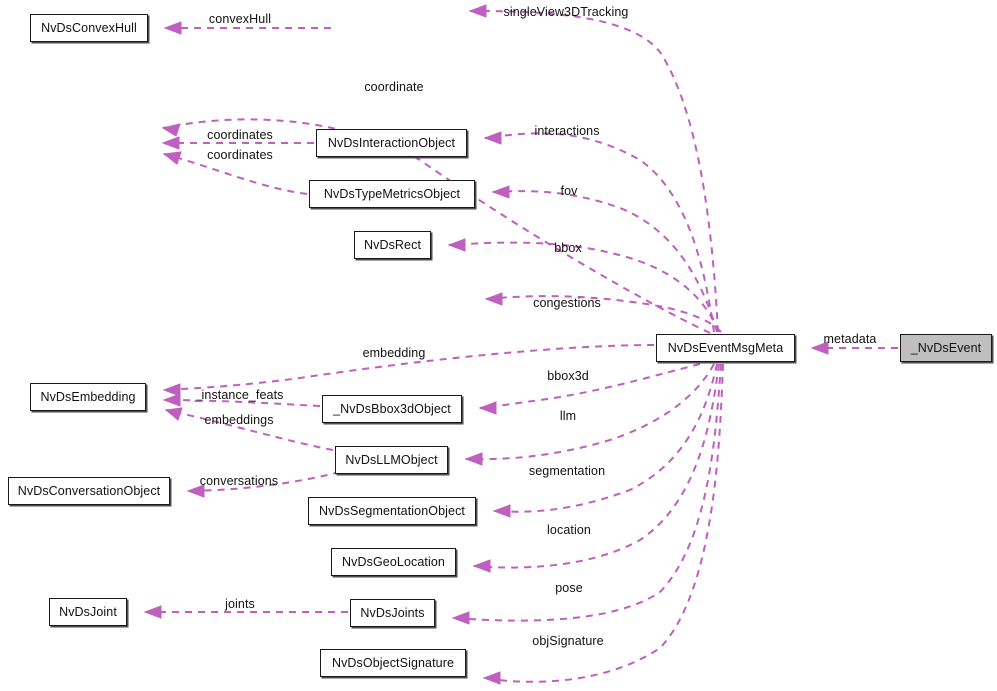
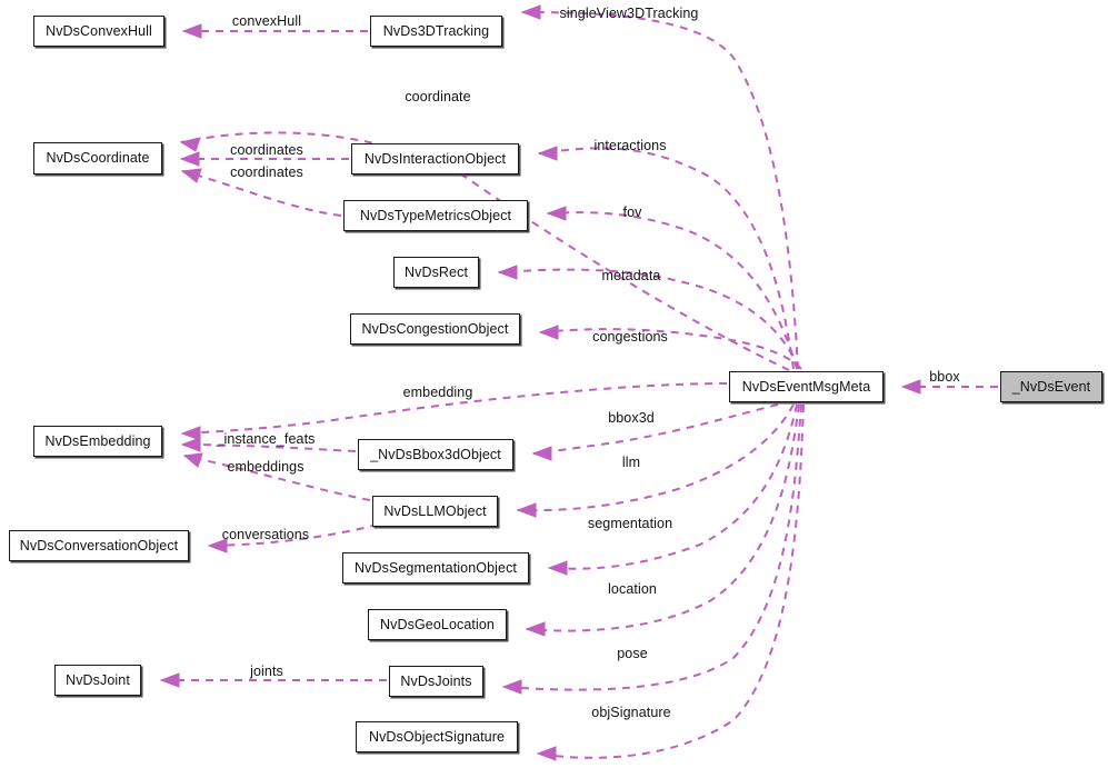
  NvDsConvexHull
+ NvDs3DTracking
+ NvDsCoordinate
  NvDsInteractionObject
  NvDsTypeMetricsObject
  NvDsRect
+ NvDsCongestionObject
  NvDsEventMsgMeta
  _NvDsEvent
  NvDsEmbedding
  _NvDsBbox3dObject
  NvDsLLMObject
  NvDsConversationObject
  NvDsSegmentationObject
  NvDsGeoLocation
  NvDsJoint
  NvDsJoints
  NvDsObjectSignature
- metadata
+ bbox
  convexHull
  singleView3DTracking
  coordinate
  interactions
  coordinates
  coordinates
  fov
- bbox
+ metadata
  congestions
  embedding
  bbox3d
  _instance_feats
  llm
  embeddings
  conversations
  segmentation
  location
  pose
  joints
  objSignature
